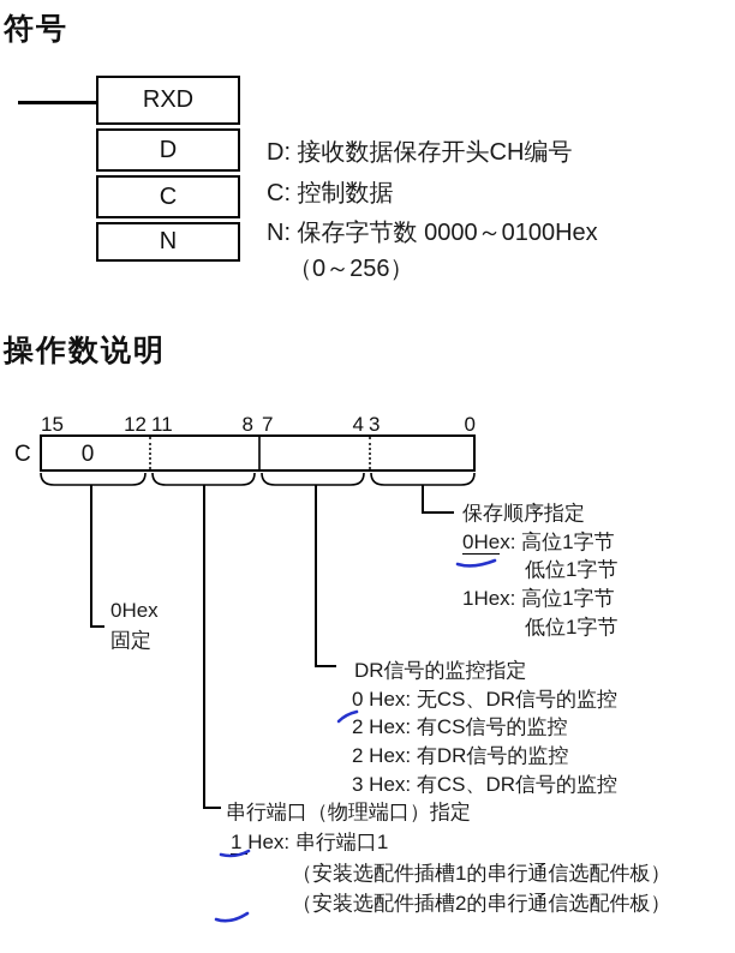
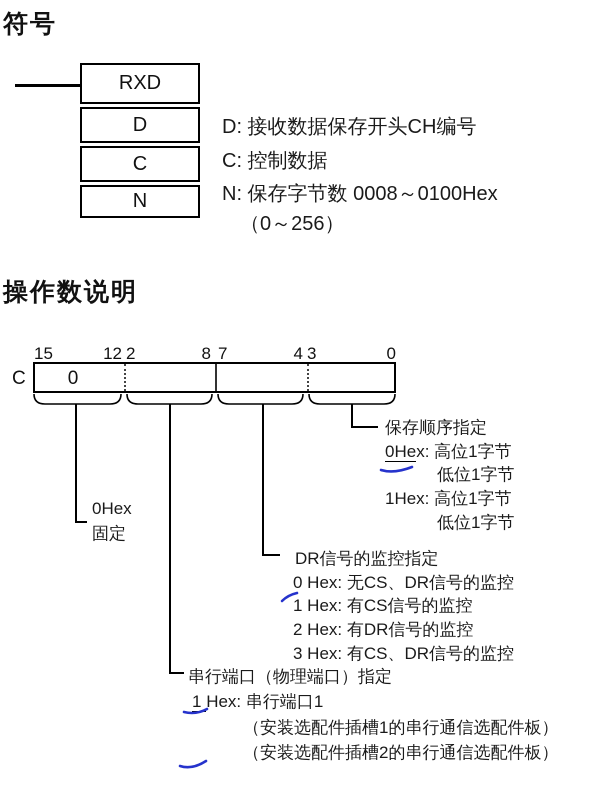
  符号
  RXD
  D
  C
  N
  D: 接收数据保存开头CH编号
  C: 控制数据
- N: 保存字节数 0000～0100Hex
+ N: 保存字节数 0008～0100Hex
  （0～256）
  操作数说明
  15
  12
- 11
+ 2
  8
  7
  4
  3
  0
  C
  0
  0Hex
  固定
  保存顺序指定
  0Hex: 高位1字节
  低位1字节
  1Hex: 高位1字节
  低位1字节
  DR信号的监控指定
  0 Hex: 无CS、DR信号的监控
- 2 Hex: 有CS信号的监控
+ 1 Hex: 有CS信号的监控
  2 Hex: 有DR信号的监控
  3 Hex: 有CS、DR信号的监控
  串行端口（物理端口）指定
  1 Hex: 串行端口1
  （安装选配件插槽1的串行通信选配件板）
  （安装选配件插槽2的串行通信选配件板）
